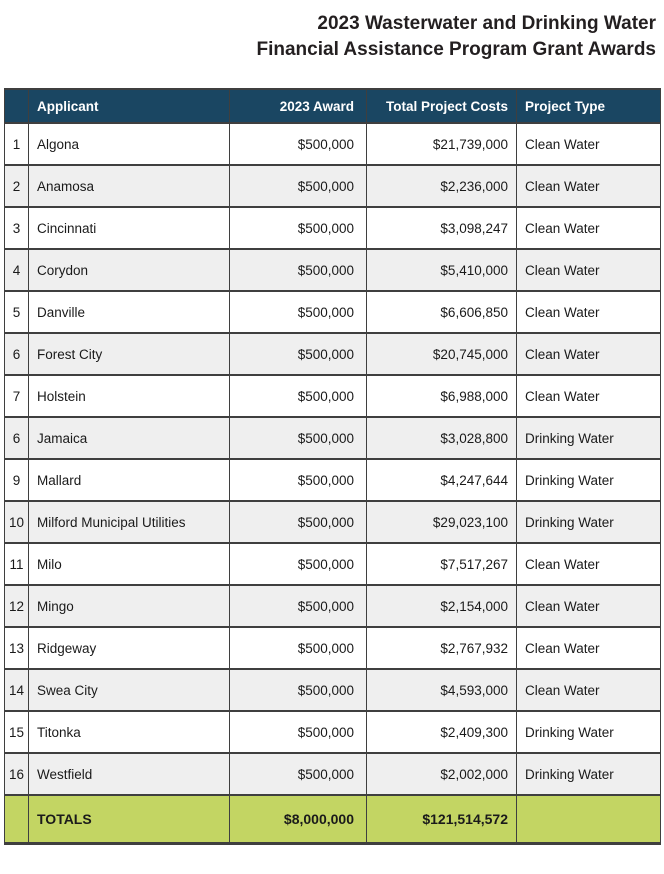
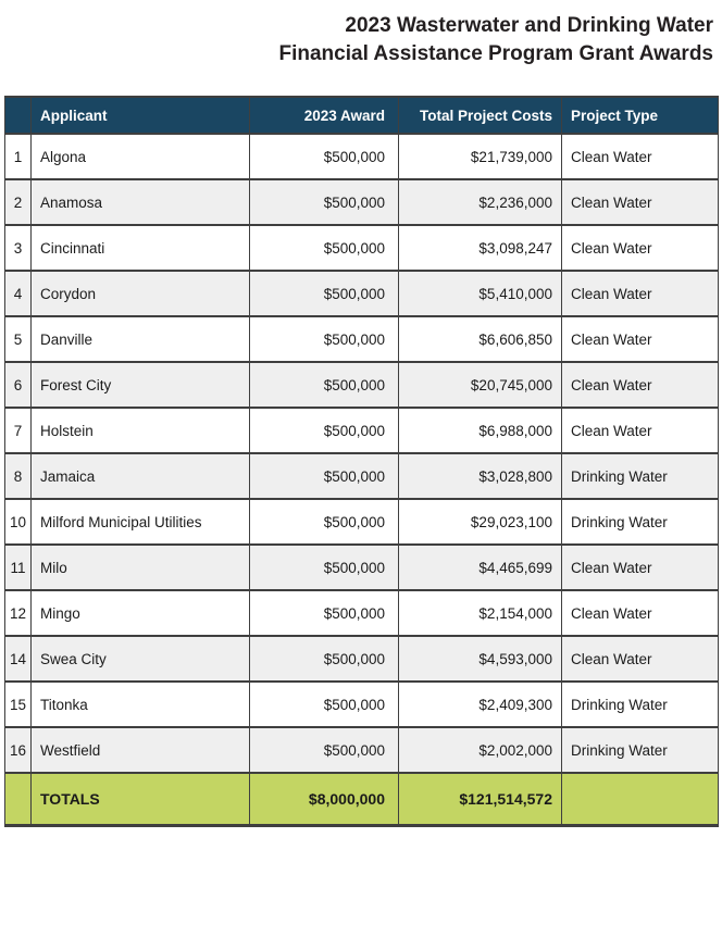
  2023 Wasterwater and Drinking Water
  Financial Assistance Program Grant Awards
  	Applicant	2023 Award	Total Project Costs	Project Type
  1	Algona	$500,000	$21,739,000	Clean Water
  2	Anamosa	$500,000	$2,236,000	Clean Water
  3	Cincinnati	$500,000	$3,098,247	Clean Water
  4	Corydon	$500,000	$5,410,000	Clean Water
  5	Danville	$500,000	$6,606,850	Clean Water
  6	Forest City	$500,000	$20,745,000	Clean Water
  7	Holstein	$500,000	$6,988,000	Clean Water
- 6	Jamaica	$500,000	$3,028,800	Drinking Water
+ 8	Jamaica	$500,000	$3,028,800	Drinking Water
- 9	Mallard	$500,000	$4,247,644	Drinking Water
  10	Milford Municipal Utilities	$500,000	$29,023,100	Drinking Water
- 11	Milo	$500,000	$7,517,267	Clean Water
+ 11	Milo	$500,000	$4,465,699	Clean Water
  12	Mingo	$500,000	$2,154,000	Clean Water
- 13	Ridgeway	$500,000	$2,767,932	Clean Water
  14	Swea City	$500,000	$4,593,000	Clean Water
  15	Titonka	$500,000	$2,409,300	Drinking Water
  16	Westfield	$500,000	$2,002,000	Drinking Water
  	TOTALS	$8,000,000	$121,514,572
